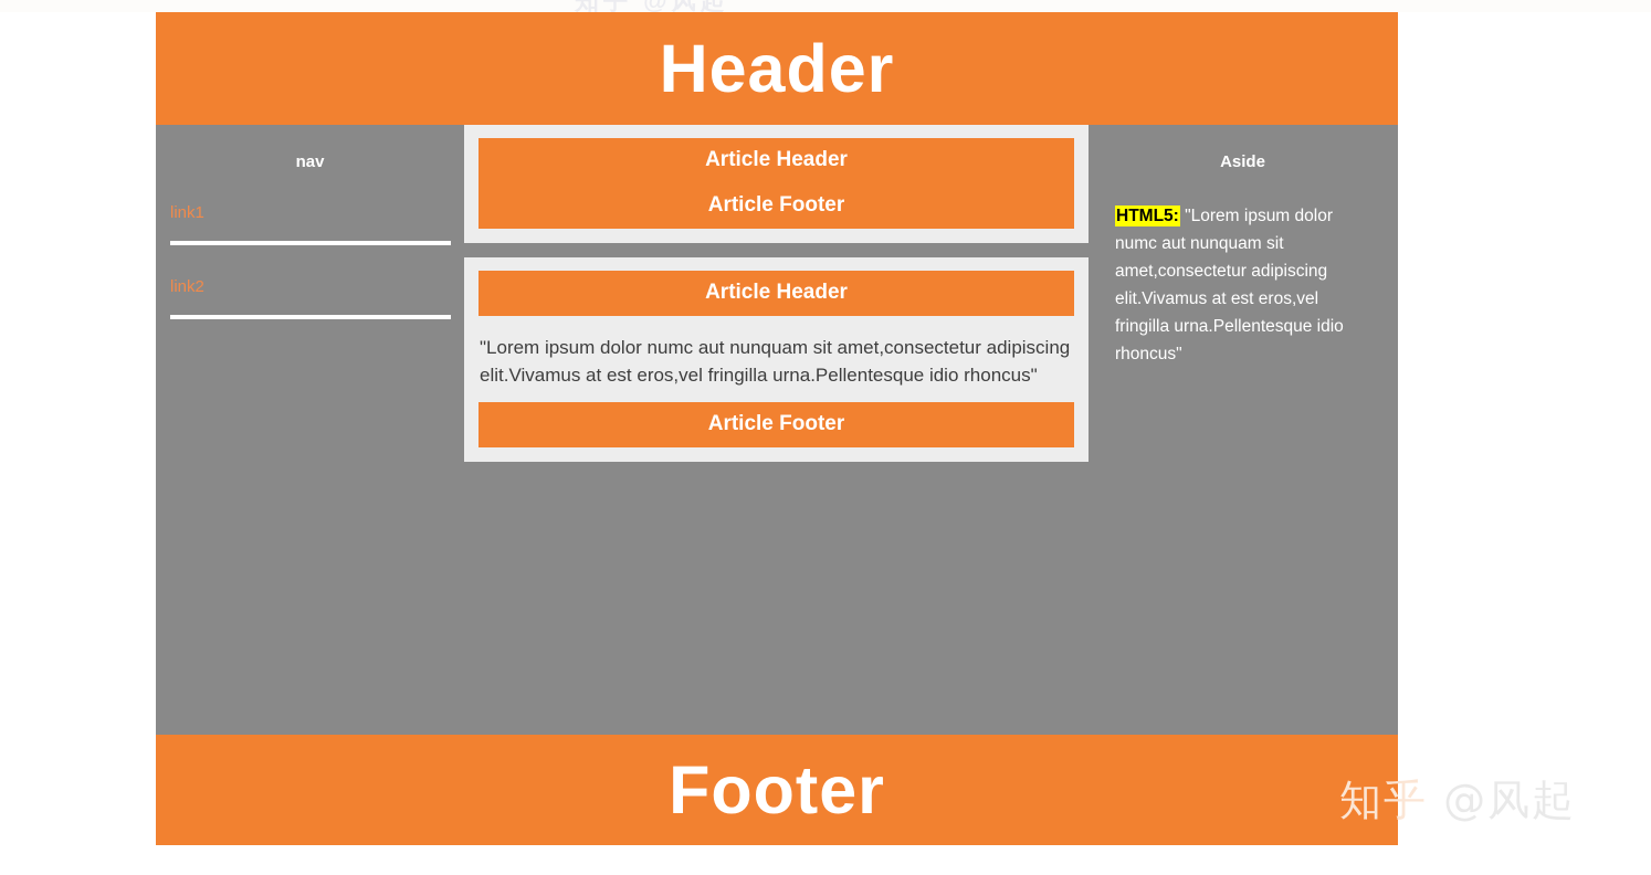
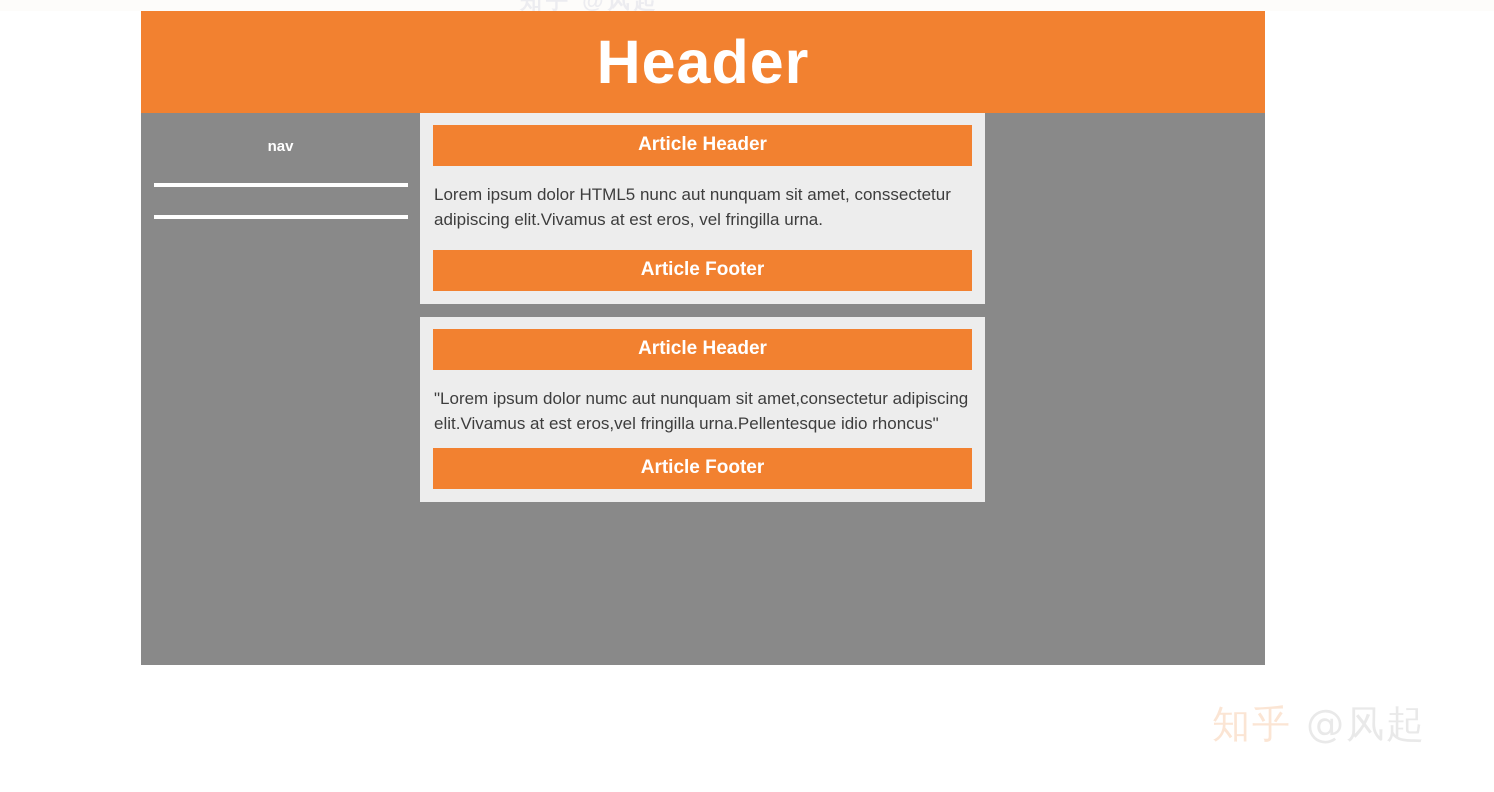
  知乎 @风起
  Header
  nav
- link1
- link2
  Article Header
+ Lorem ipsum dolor HTML5 nunc aut nunquam sit amet, conssectetur adipiscing elit.Vivamus at est eros, vel fringilla urna.
  Article Footer
  Article Header
  "Lorem ipsum dolor numc aut nunquam sit amet,consectetur adipiscing elit.Vivamus at est eros,vel fringilla urna.Pellentesque idio rhoncus"
  Article Footer
- Aside
- HTML5: "Lorem ipsum dolor numc aut nunquam sit amet,consectetur adipiscing elit.Vivamus at est eros,vel fringilla urna.Pellentesque idio rhoncus"
- Footer
